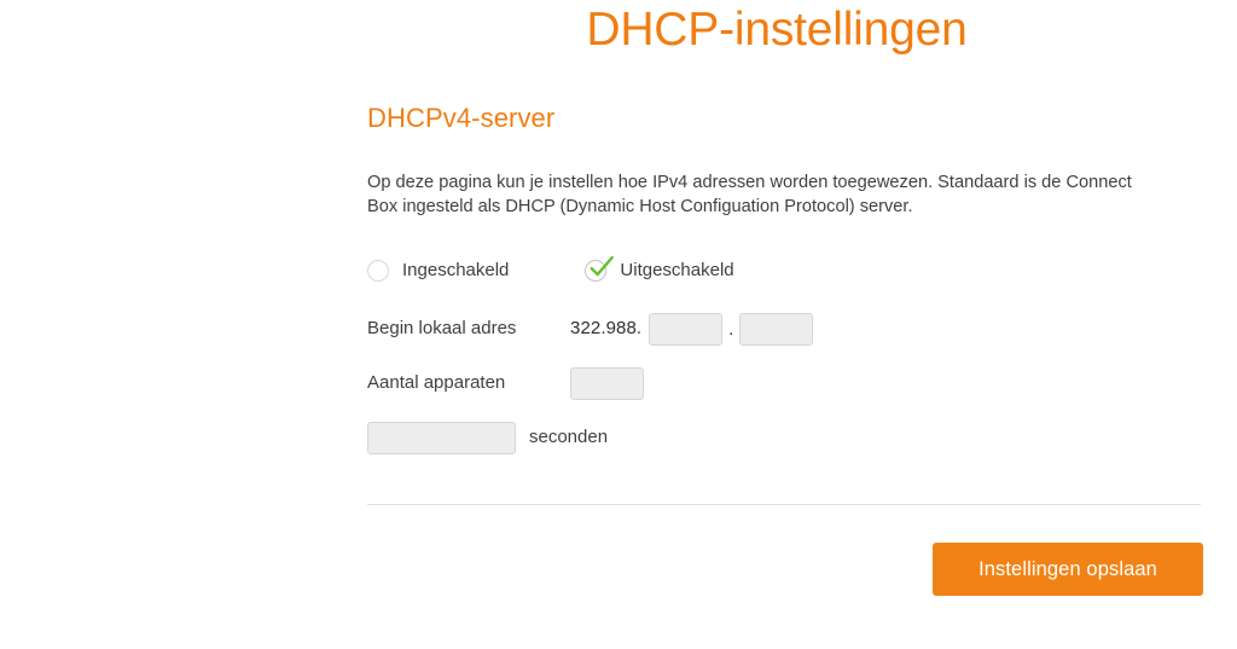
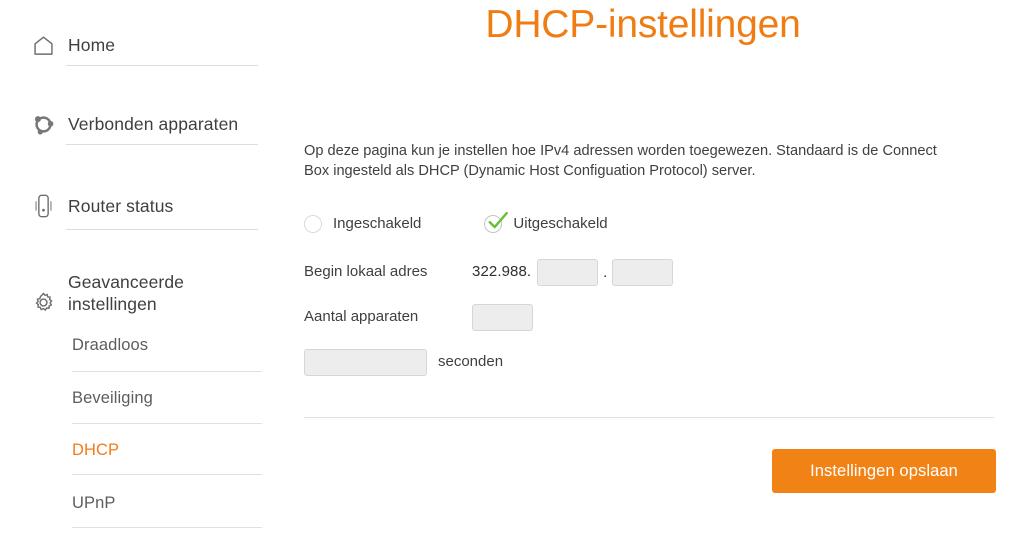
+ Home
+ Verbonden apparaten
+ Router status
+ Geavanceerde instellingen
+ Draadloos
+ Beveiliging
+ DHCP
+ UPnP
  DHCP-instellingen
- DHCPv4-server
  Op deze pagina kun je instellen hoe IPv4 adressen worden toegewezen. Standaard is de Connect Box ingesteld als DHCP (Dynamic Host Configuation Protocol) server.
  Ingeschakeld
  Uitgeschakeld
  Begin lokaal adres
  322.988.
  .
  Aantal apparaten
  seconden
  Instellingen opslaan
